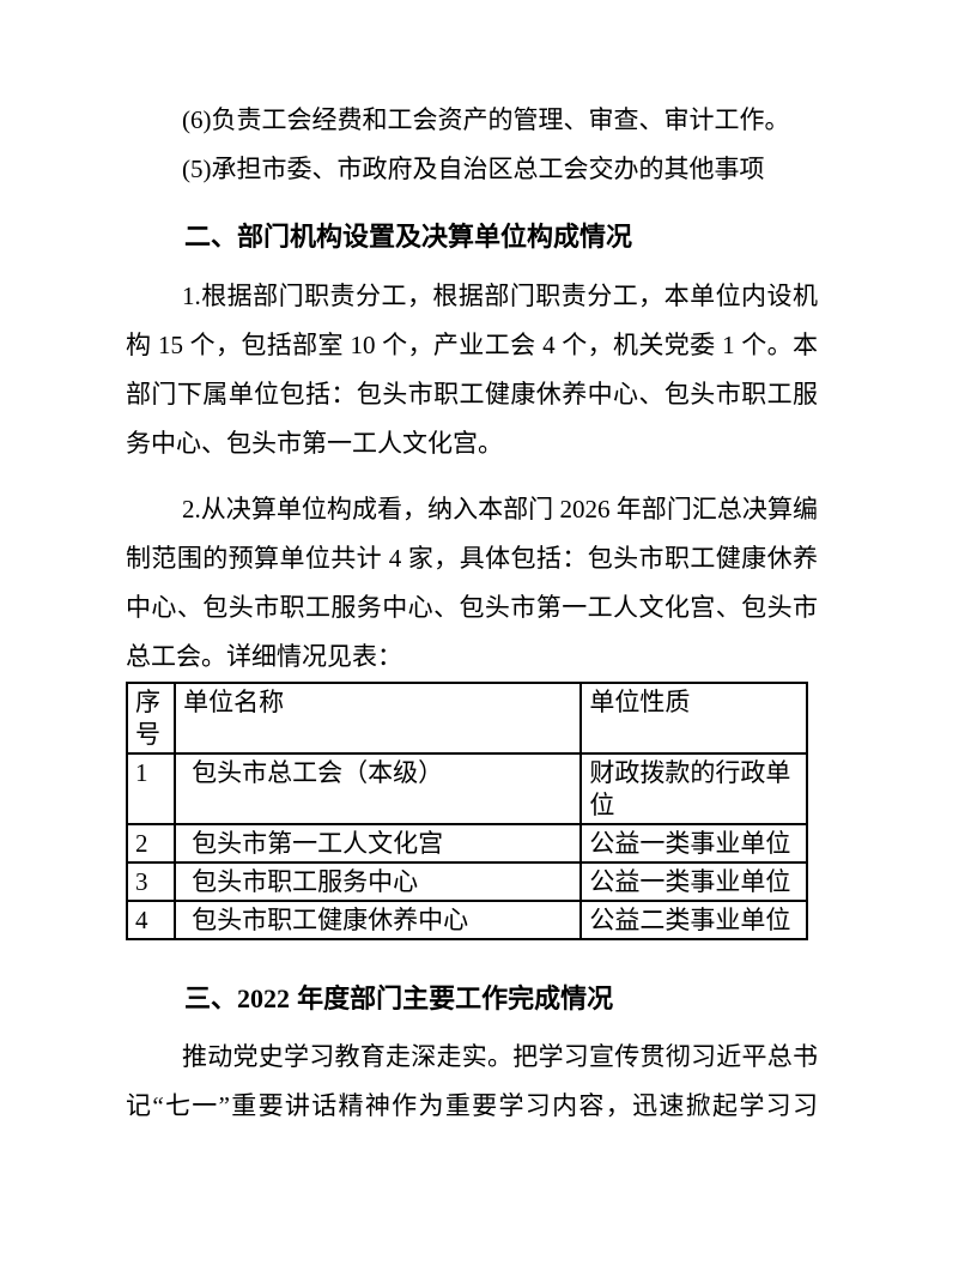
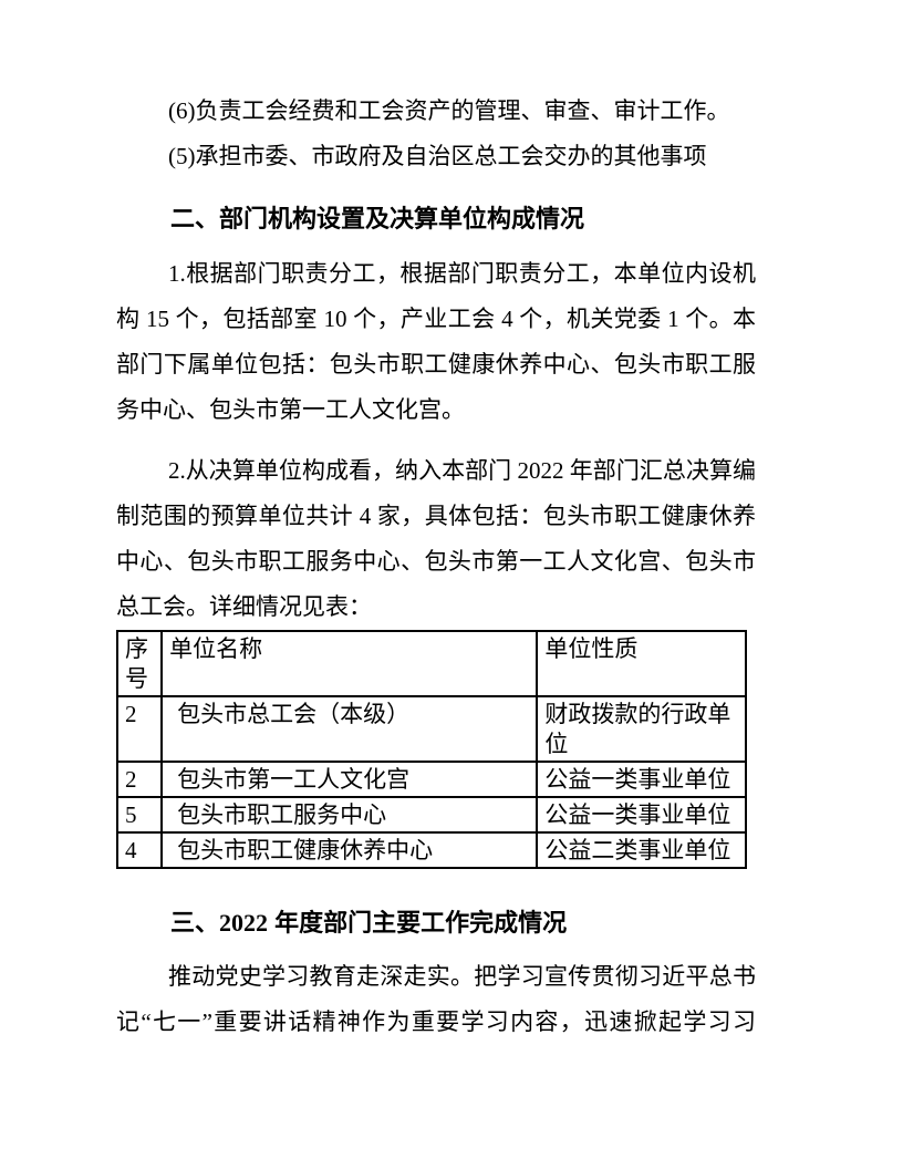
  (6)负责工会经费和工会资产的管理、审查、审计工作。
  (5)承担市委、市政府及自治区总工会交办的其他事项
  二、部门机构设置及决算单位构成情况
  1.根据部门职责分工，根据部门职责分工，本单位内设机构 15 个，包括部室 10 个，产业工会 4 个，机关党委 1 个。本部门下属单位包括：包头市职工健康休养中心、包头市职工服务中心、包头市第一工人文化宫。
- 2.从决算单位构成看，纳入本部门 2026 年部门汇总决算编制范围的预算单位共计 4 家，具体包括：包头市职工健康休养中心、包头市职工服务中心、包头市第一工人文化宫、包头市总工会。详细情况见表：
+ 2.从决算单位构成看，纳入本部门 2022 年部门汇总决算编制范围的预算单位共计 4 家，具体包括：包头市职工健康休养中心、包头市职工服务中心、包头市第一工人文化宫、包头市总工会。详细情况见表：
  序号	单位名称	单位性质
- 1	包头市总工会（本级）	财政拨款的行政单位
+ 2	包头市总工会（本级）	财政拨款的行政单位
  2	包头市第一工人文化宫	公益一类事业单位
- 3	包头市职工服务中心	公益一类事业单位
+ 5	包头市职工服务中心	公益一类事业单位
  4	包头市职工健康休养中心	公益二类事业单位
  三、2022 年度部门主要工作完成情况
  推动党史学习教育走深走实。把学习宣传贯彻习近平总书记“七一”重要讲话精神作为重要学习内容，迅速掀起学习习
